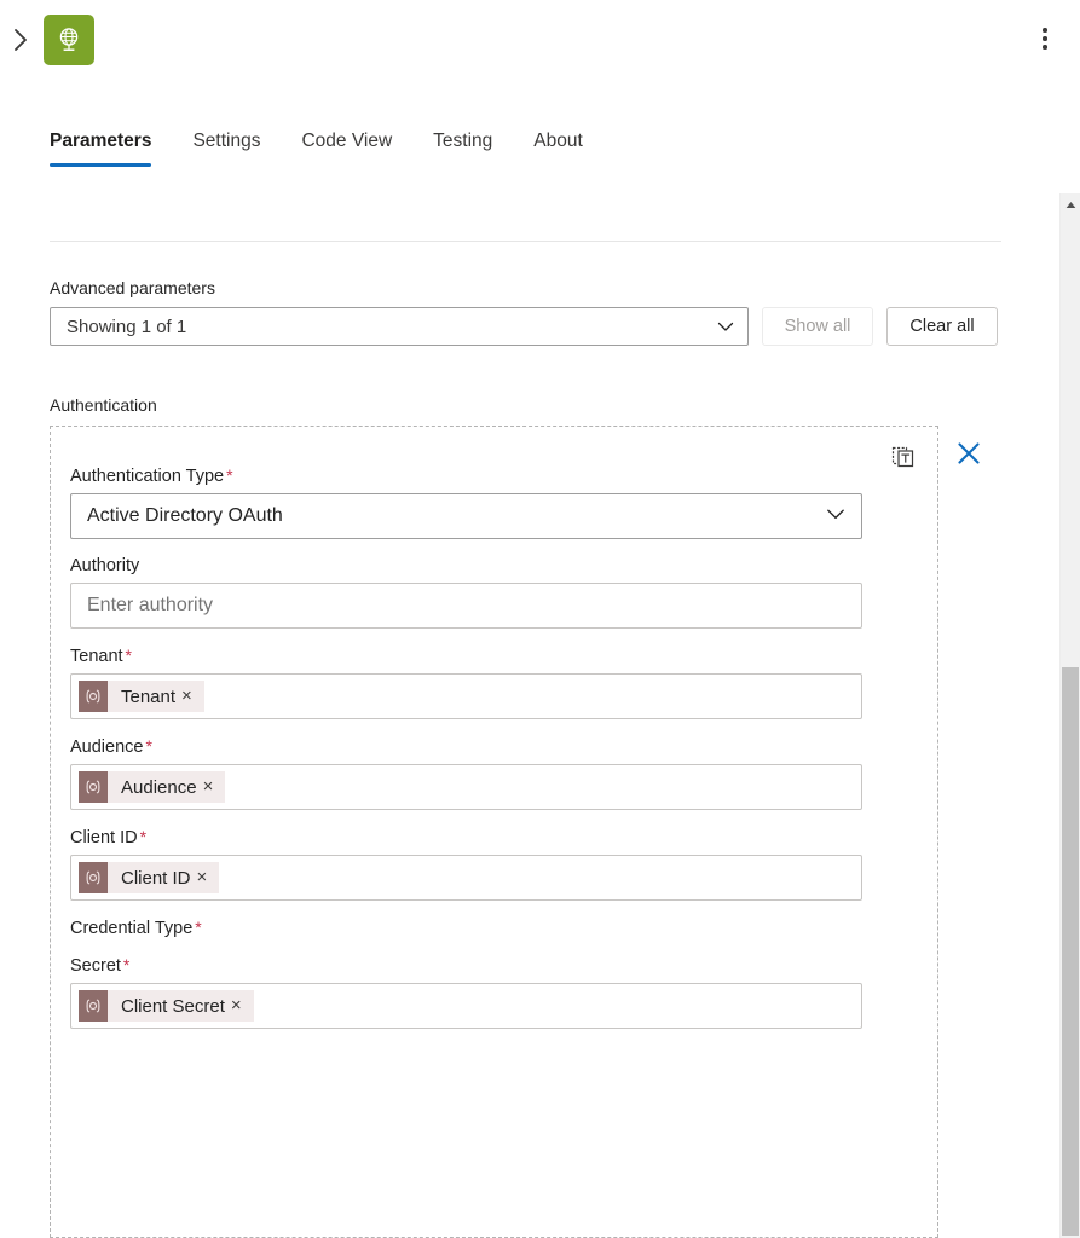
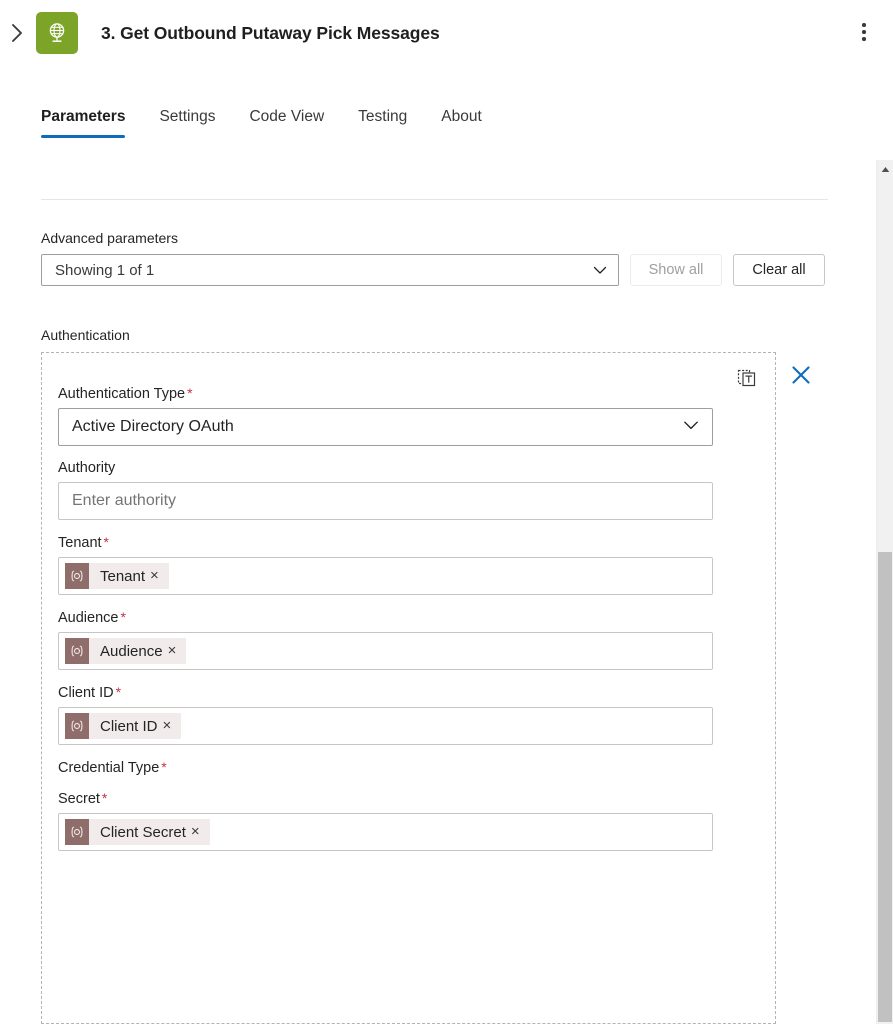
+ 3. Get Outbound Putaway Pick Messages
  Parameters
  Settings
  Code View
  Testing
  About
  Advanced parameters
  Showing 1 of 1
  Show all
  Clear all
  Authentication
  Authentication Type *
  Active Directory OAuth
  Authority
  Enter authority
  Tenant *
  Tenant
  ×
  Audience *
  Audience
  ×
  Client ID *
  Client ID
  ×
  Credential Type *
  Secret *
  Client Secret
  ×
